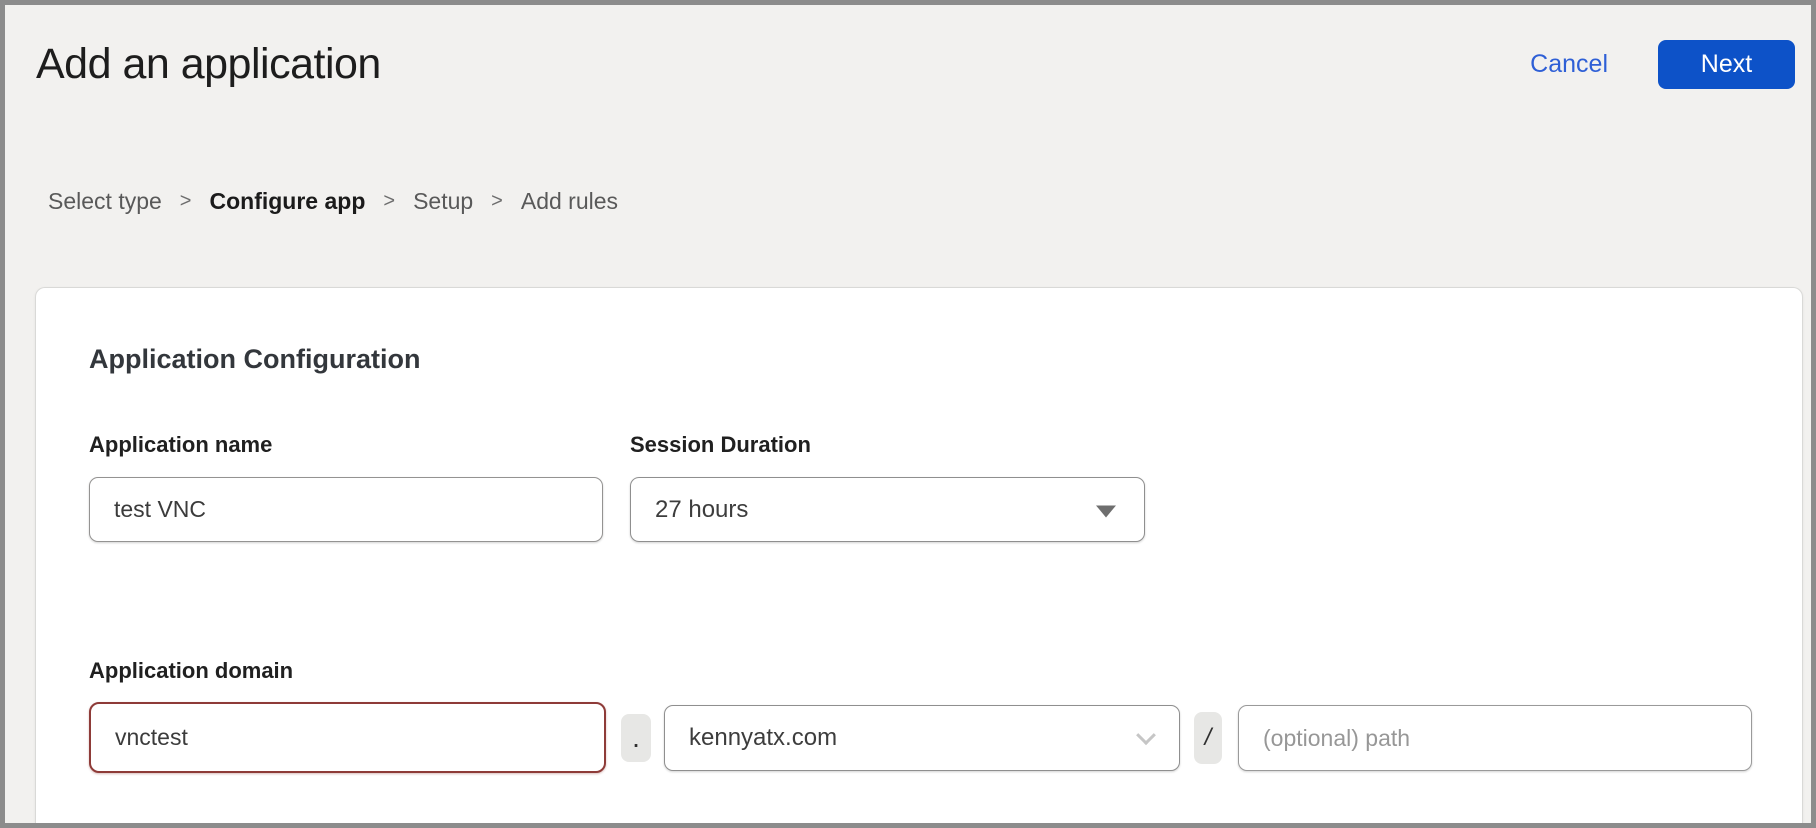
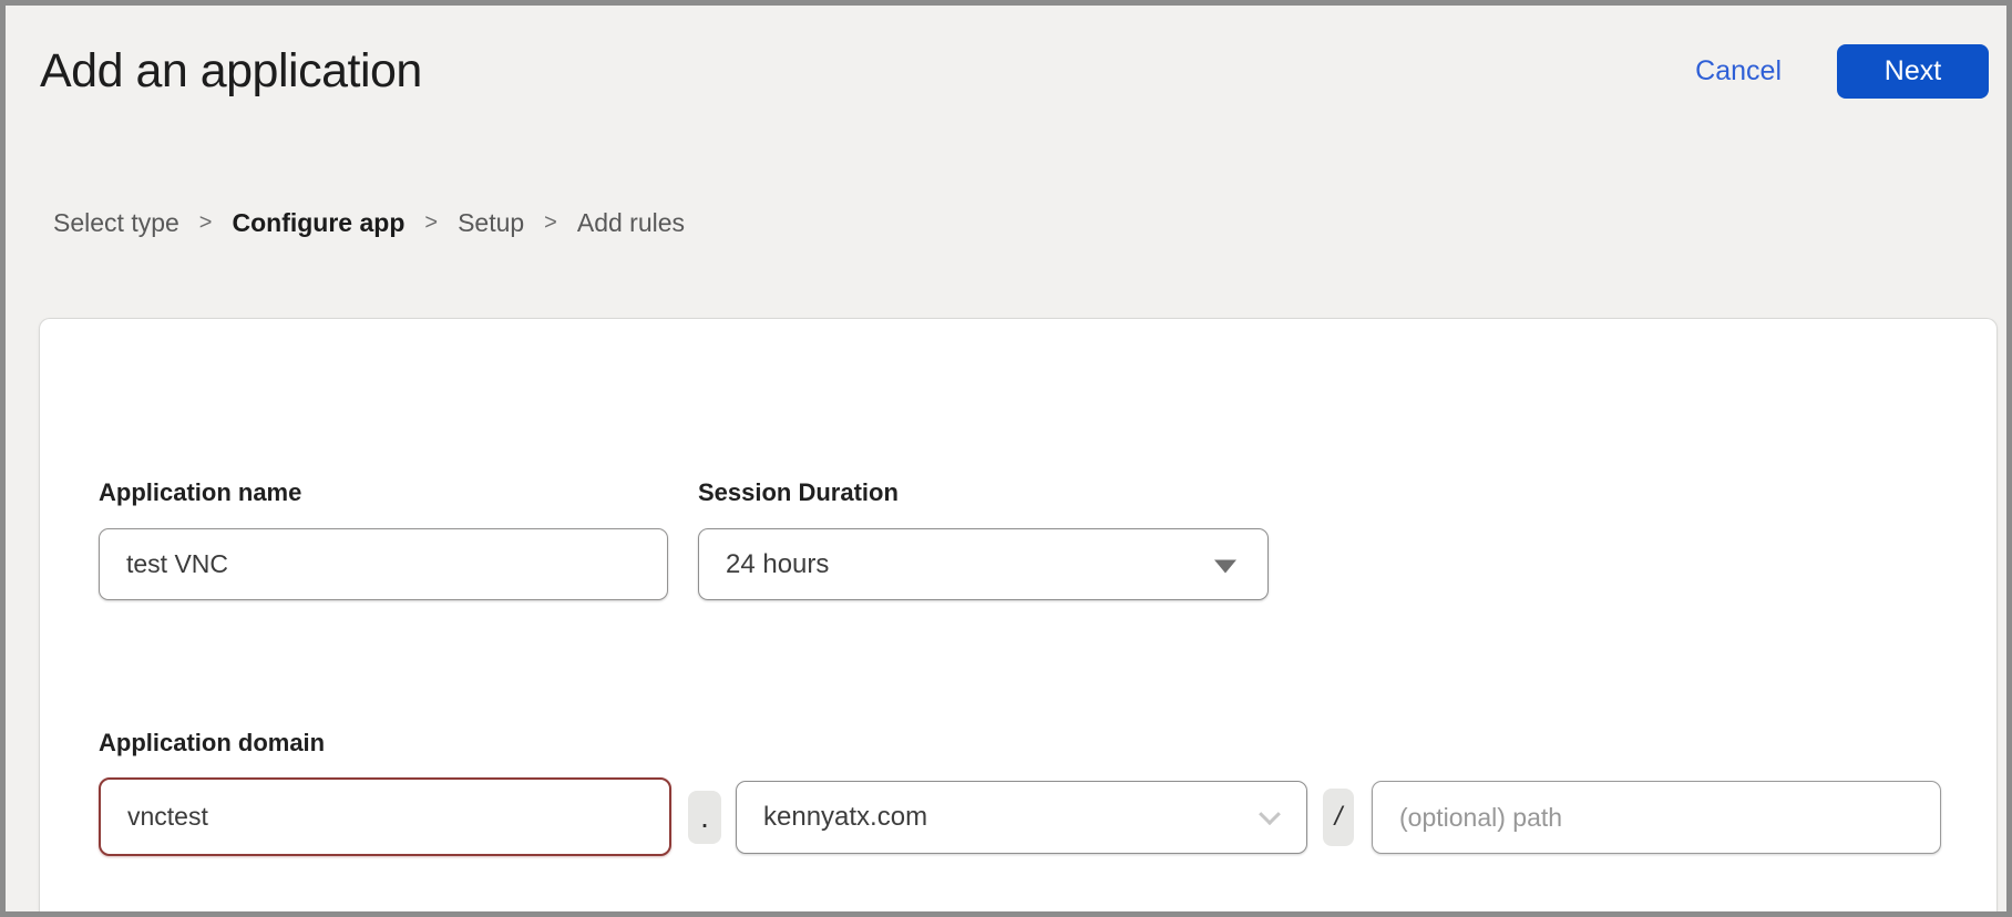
  Add an application
  Cancel
  Next
  Select type
  >
  Configure app
  >
  Setup
  >
  Add rules
- Application Configuration
  Application name
  test VNC
  Session Duration
- 27 hours
+ 24 hours
  Application domain
  vnctest
  .
  kennyatx.com
  /
  (optional) path
